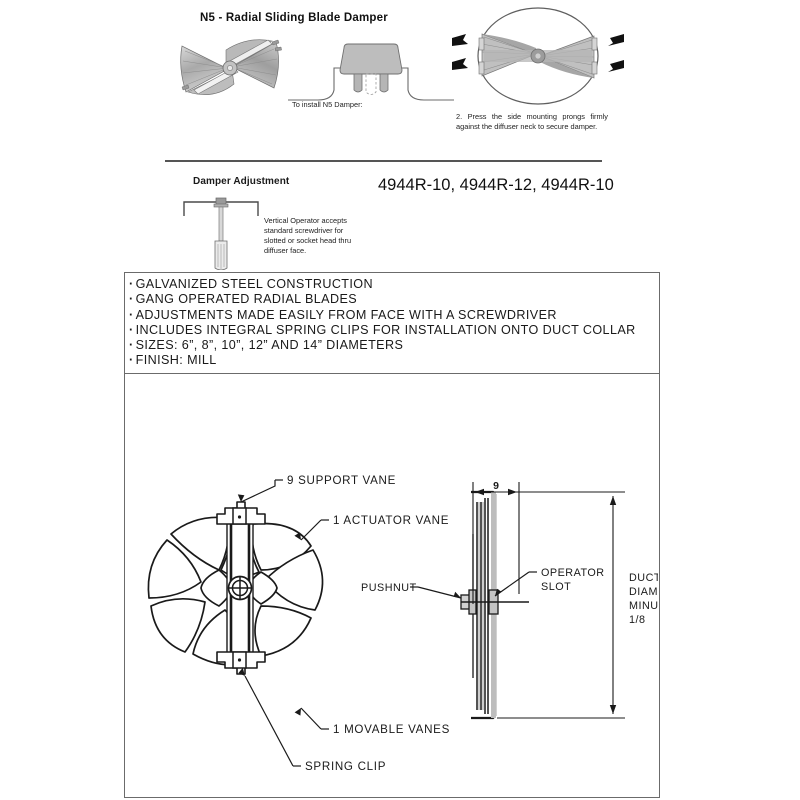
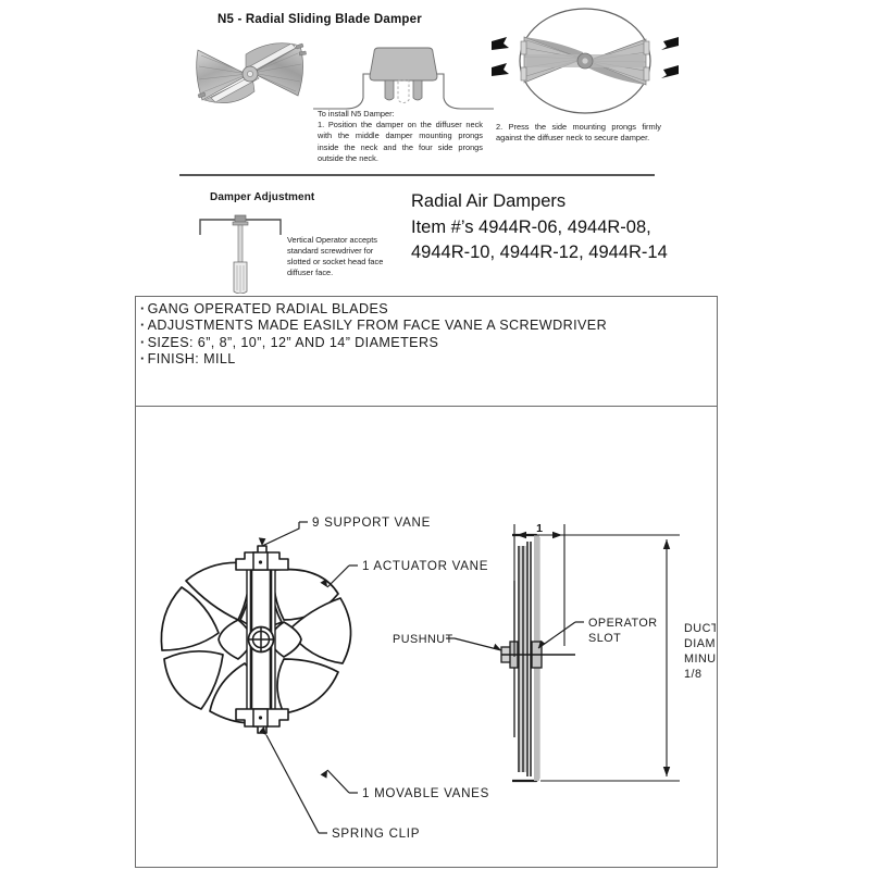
  N5 - Radial Sliding Blade Damper
  To install N5 Damper:
+ 1. Position the damper on the diffuser neck with the middle damper mounting prongs inside the neck and the four side prongs outside the neck.
  2. Press the side mounting prongs firmly against the diffuser neck to secure damper.
  Damper Adjustment
- Vertical Operator accepts standard screwdriver for slotted or socket head thru diffuser face.
+ Vertical Operator accepts standard screwdriver for slotted or socket head face diffuser face.
+ Radial Air Dampers
+ Item #’s 4944R-06, 4944R-08,
- 4944R-10, 4944R-12, 4944R-10
+ 4944R-10, 4944R-12, 4944R-14
- GALVANIZED STEEL CONSTRUCTION
  GANG OPERATED RADIAL BLADES
- ADJUSTMENTS MADE EASILY FROM FACE WITH A SCREWDRIVER
+ ADJUSTMENTS MADE EASILY FROM FACE VANE A SCREWDRIVER
- INCLUDES INTEGRAL SPRING CLIPS FOR INSTALLATION ONTO DUCT COLLAR
  SIZES: 6”, 8”, 10”, 12” AND 14” DIAMETERS
  FINISH: MILL
  9 SUPPORT VANE
  1 ACTUATOR VANE
  1 MOVABLE VANES
  SPRING CLIP
- 9
+ 1
  PUSHNUT
  OPERATOR
  SLOT
  DUCT
  MINU
  1/8
